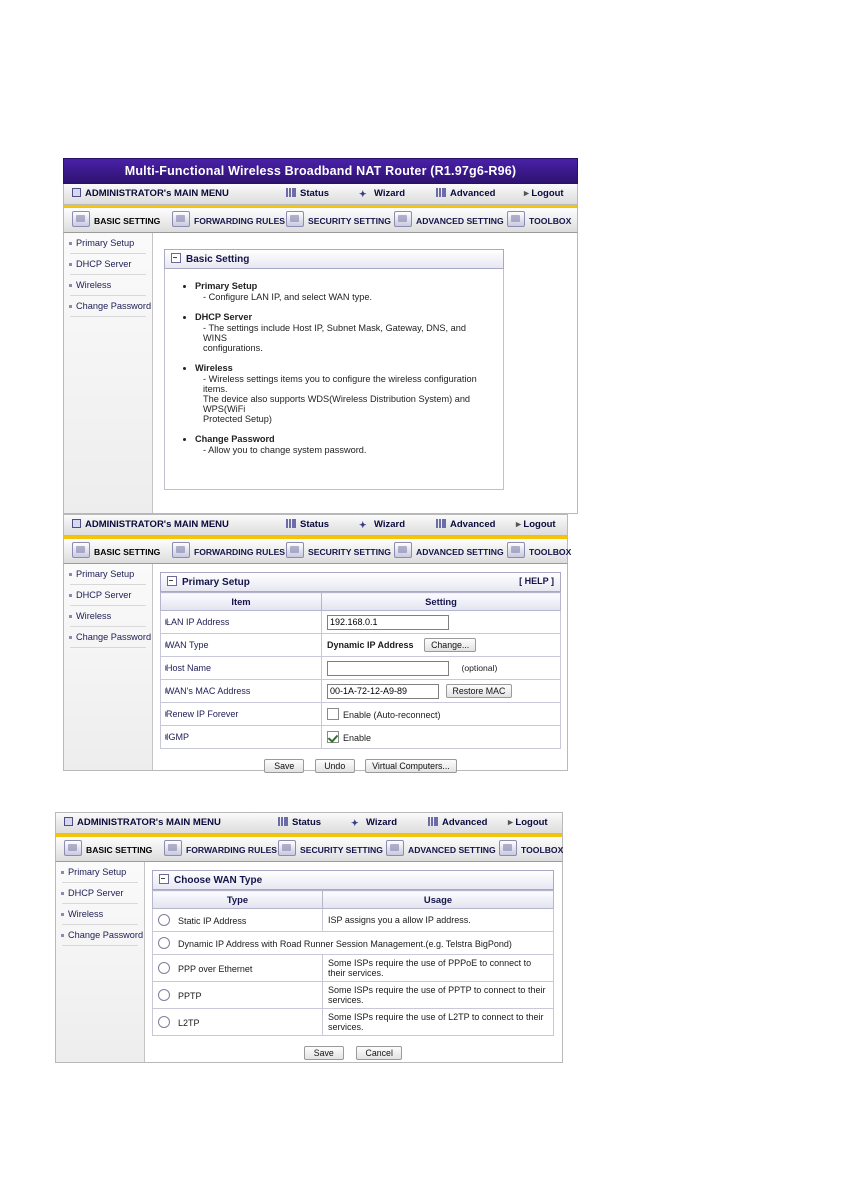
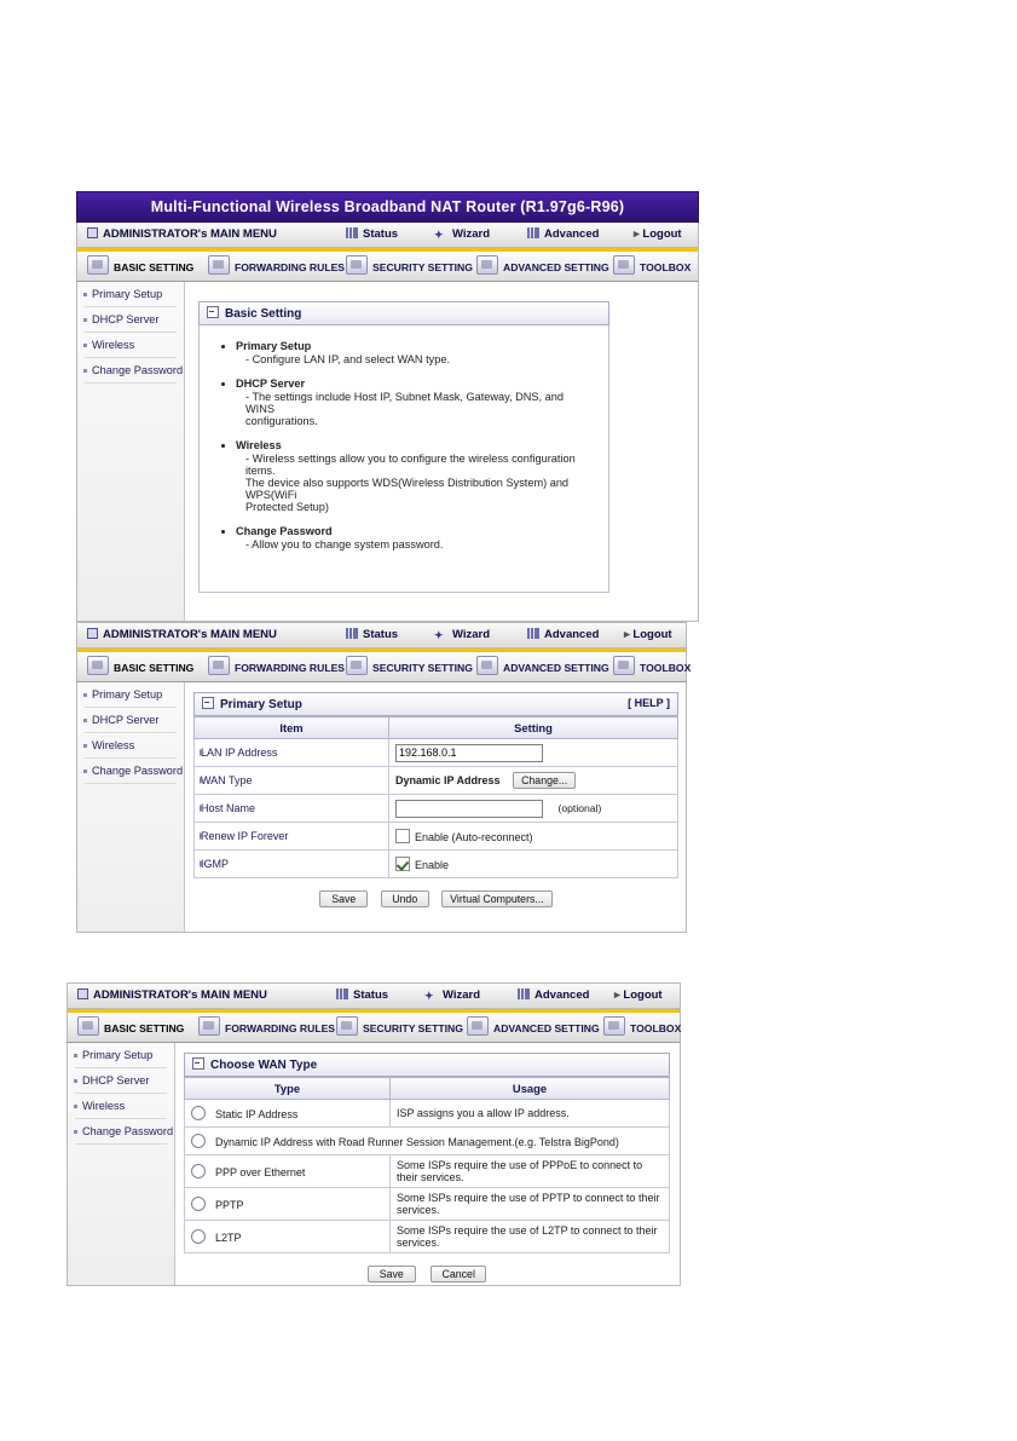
  Multi-Functional Wireless Broadband NAT Router (R1.97g6-R96)
  ADMINISTRATOR's MAIN MENU
  Status
  ✦ Wizard
  Advanced
  ▸ Logout
  BASIC SETTING
  FORWARDING RULES
  SECURITY SETTING
  ADVANCED SETTING
  TOOLBOX
  Primary Setup
  DHCP Server
  Wireless
  Change Password
  Basic Setting
  Primary Setup
  - Configure LAN IP, and select WAN type.
  DHCP Server
  - The settings include Host IP, Subnet Mask, Gateway, DNS, and WINS
  configurations.
  Wireless
- - Wireless settings items you to configure the wireless configuration items.
+ - Wireless settings allow you to configure the wireless configuration items.
  The device also supports WDS(Wireless Distribution System) and WPS(WiFi
  Protected Setup)
  Change Password
  - Allow you to change system password.
  ADMINISTRATOR's MAIN MENU
  Status
  ✦ Wizard
  Advanced
  ▸ Logout
  BASIC SETTING
  FORWARDING RULES
  SECURITY SETTING
  ADVANCED SETTING
  TOOLBOX
  Primary Setup
  DHCP Server
  Wireless
  Change Password
  Primary Setup
  [ HELP ]
  Item	Setting
  LAN IP Address	192.168.0.1
  WAN Type	Dynamic IP Address Change...
  Host Name	(optional)
- WAN's MAC Address	00-1A-72-12-A9-89 Restore MAC
  Renew IP Forever	Enable (Auto-reconnect)
  IGMP	Enable
  Save Undo Virtual Computers...
  ADMINISTRATOR's MAIN MENU
  Status
  ✦ Wizard
  Advanced
  ▸ Logout
  BASIC SETTING
  FORWARDING RULES
  SECURITY SETTING
  ADVANCED SETTING
  TOOLBOX
  Primary Setup
  DHCP Server
  Wireless
  Change Password
  Choose WAN Type
  Type	Usage
  Static IP Address	ISP assigns you a allow IP address.
  Dynamic IP Address with Road Runner Session Management.(e.g. Telstra BigPond)
  PPP over Ethernet	Some ISPs require the use of PPPoE to connect to their services.
  PPTP	Some ISPs require the use of PPTP to connect to their services.
  L2TP	Some ISPs require the use of L2TP to connect to their services.
  Save Cancel
